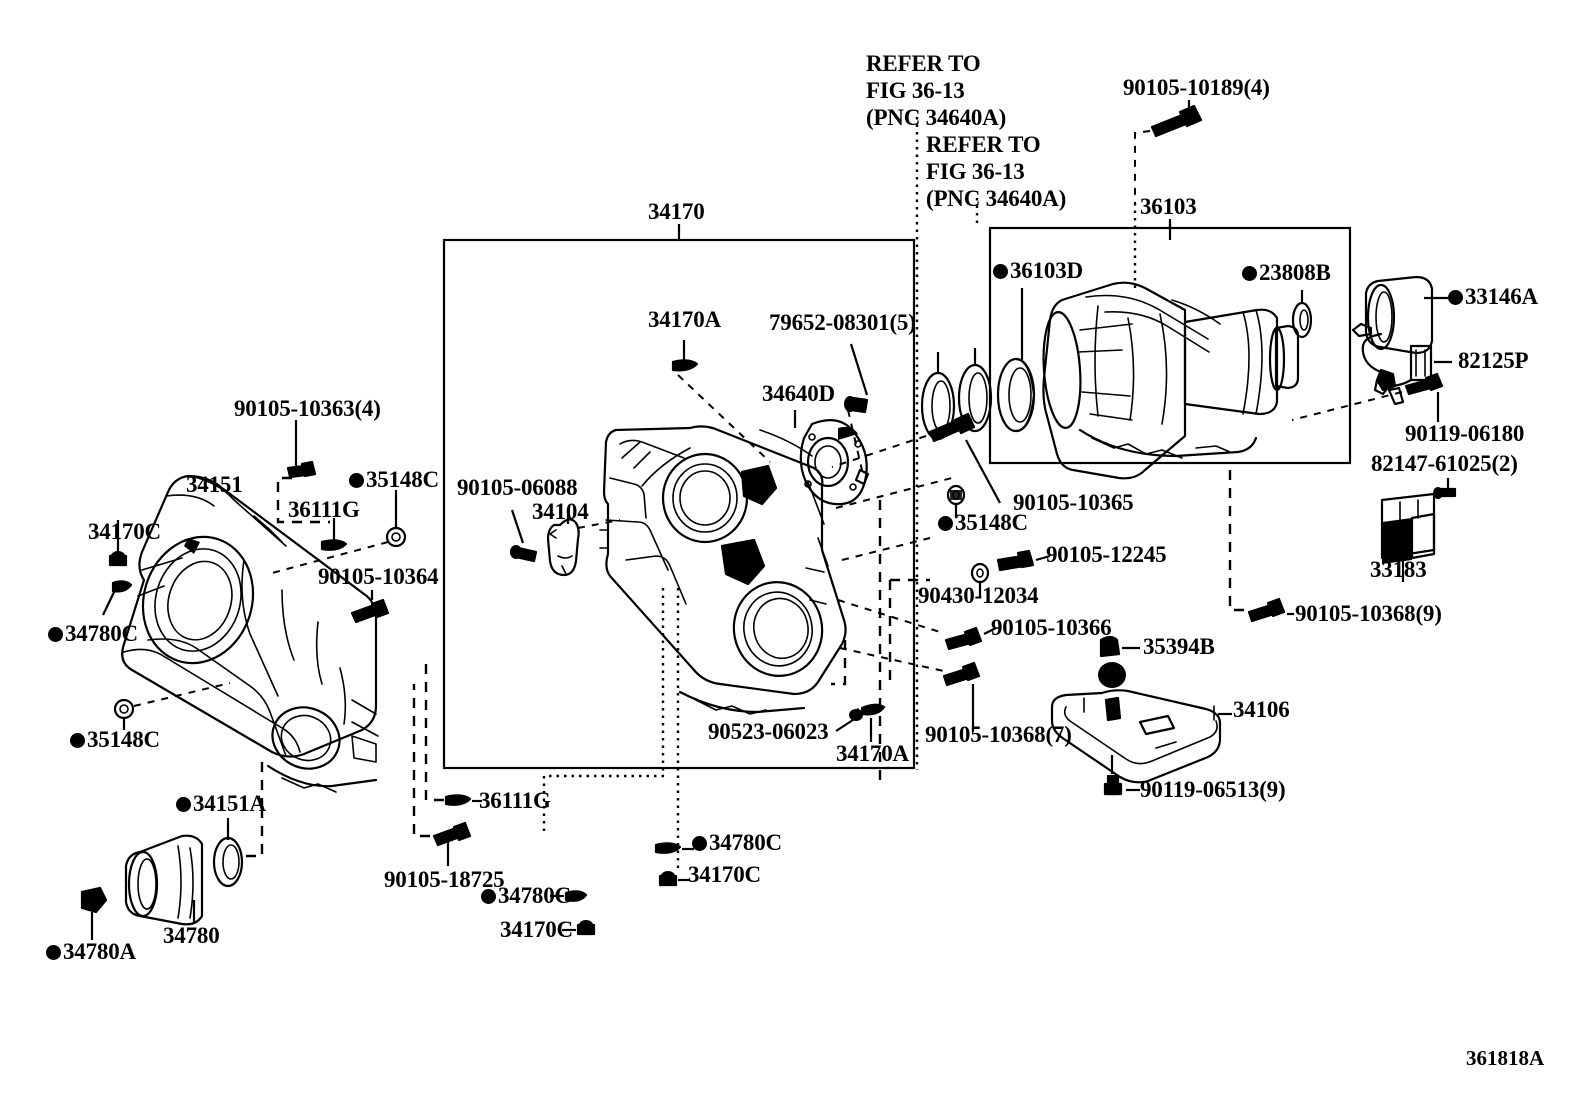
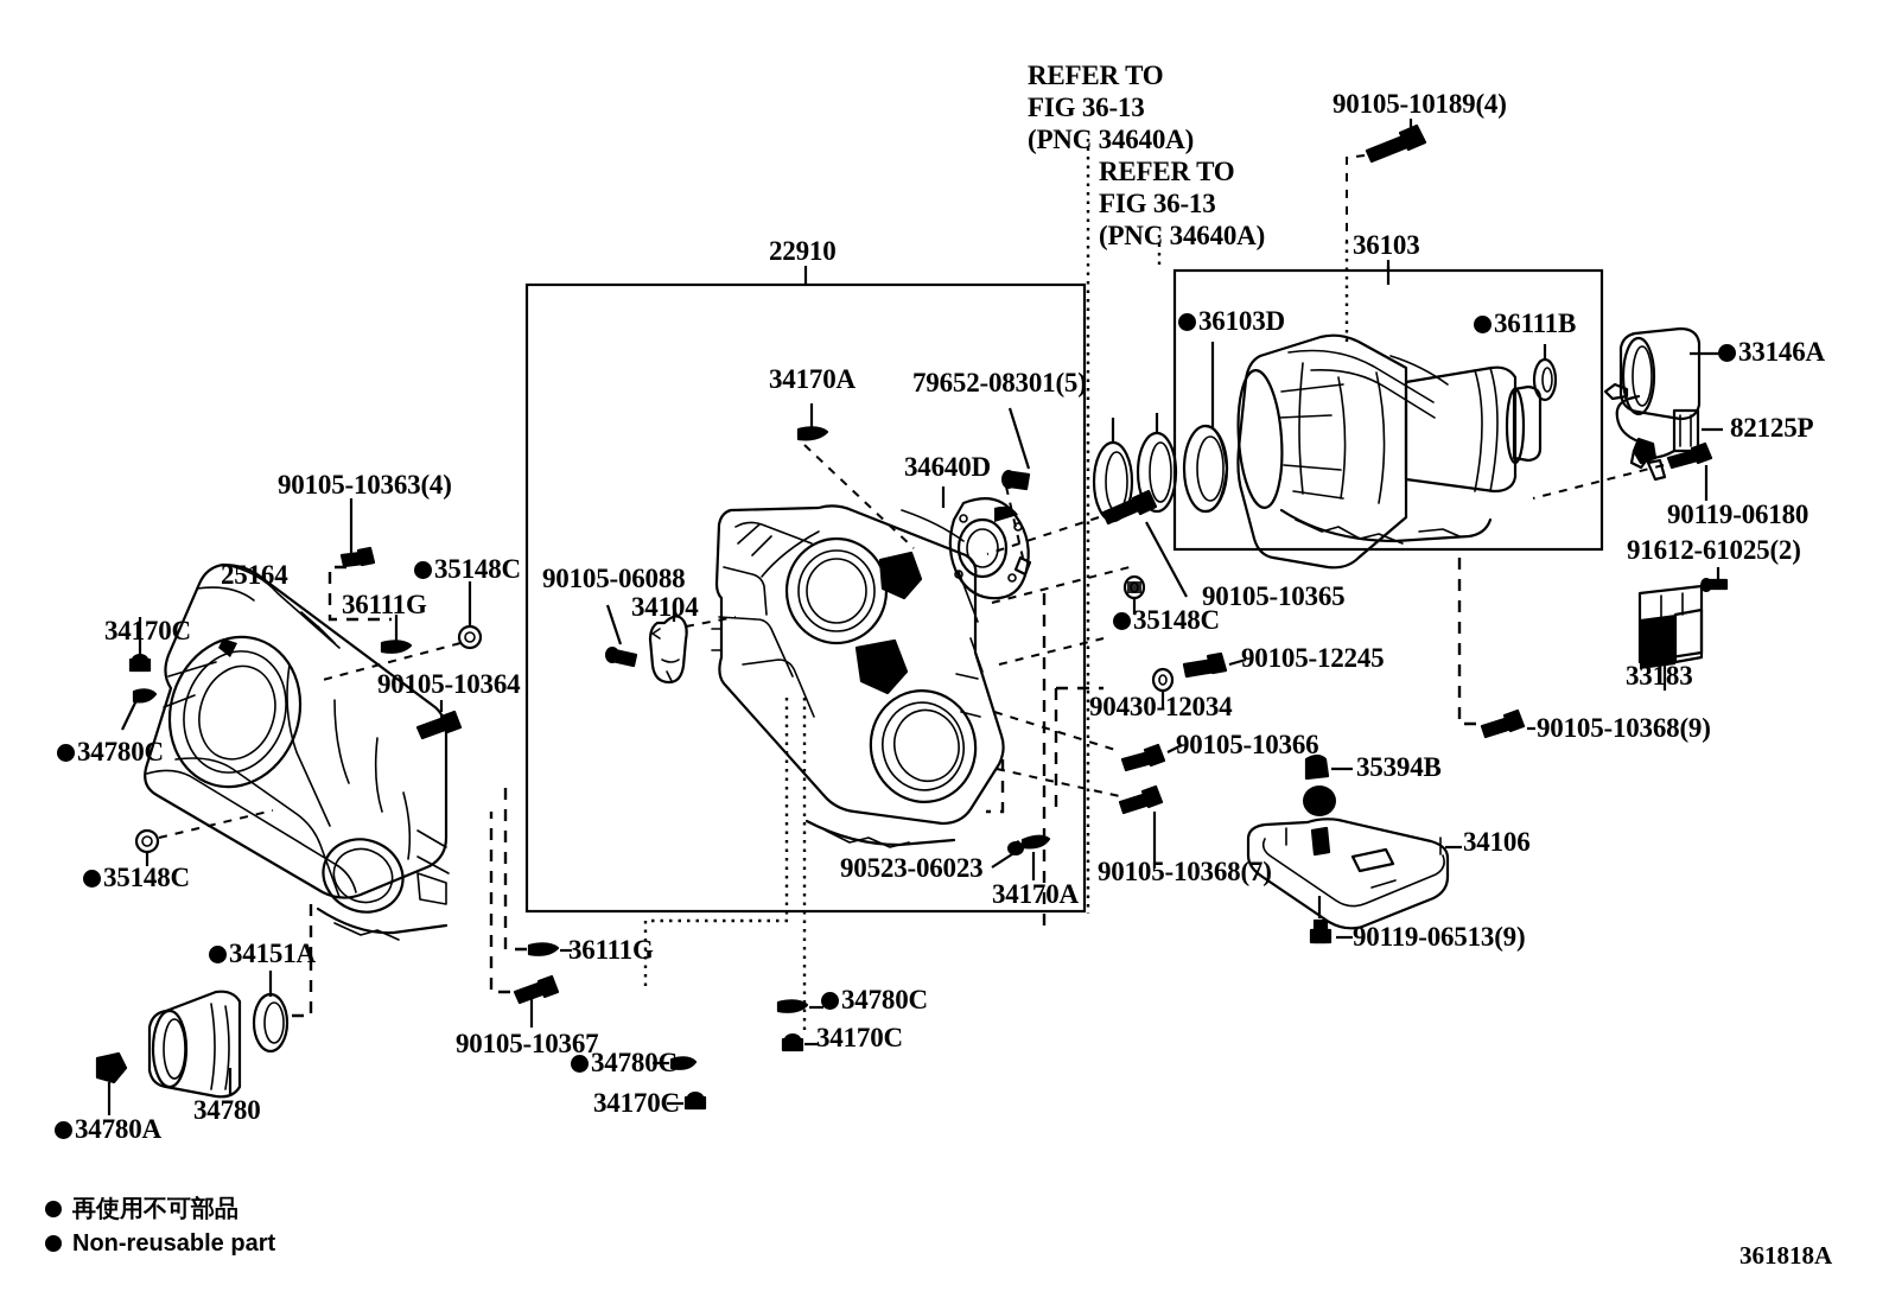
  REFER TO
  FIG 36-13
  (PNC 34640A)
  REFER TO
  FIG 36-13
  (PNC 34640A)
  90105-10189(4)
  36103
  36103D
- 23808B
+ 36111B
  33146A
  82125P
  90119-06180
- 82147-61025(2)
+ 91612-61025(2)
  33183
  90105-10368(9)
- 34170
+ 22910
  34170A
  79652-08301(5)
  34640D
  90105-06088
  34104
  90105-10365
  35148C
  90105-12245
  90430-12034
  90105-10366
  35394B
  34106
  90105-10368(7)
  90119-06513(9)
  90523-06023
  34170A
  90105-10363(4)
- 34151
+ 25164
  35148C
  36111G
  34170C
  90105-10364
  34780C
  35148C
  34151A
  36111G
- 90105-18725
+ 90105-10367
  34780A
  34780
  34780C
  34170C
  34780C
  34170C
+ 再使用不可部品
+ Non-reusable part
  361818A
